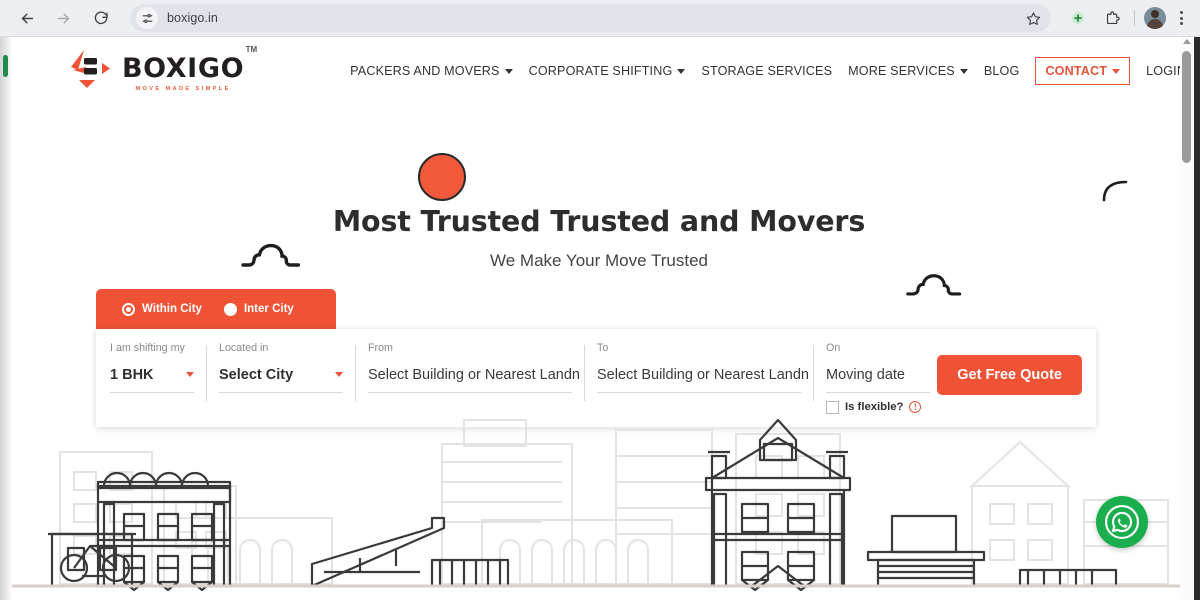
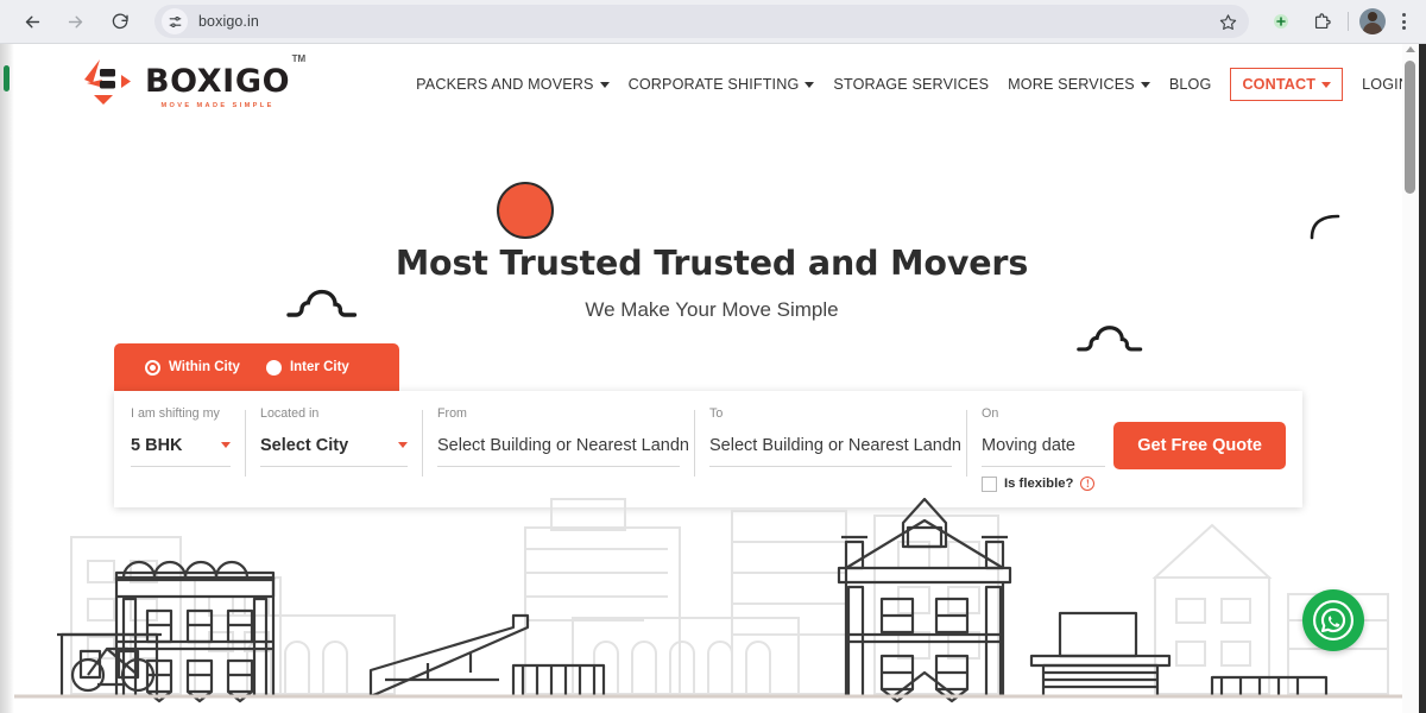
  boxigo.in
  BOXIGO
  TM
  PACKERS AND MOVERS
  CORPORATE SHIFTING
  STORAGE SERVICES
  MORE SERVICES
  BLOG
  CONTACT
  LOGI
  Most Trusted Trusted and Movers
- We Make Your Move Trusted
+ We Make Your Move Simple
  Within City
  Inter City
  I am shifting my
- 1 BHK
+ 5 BHK
  Located in
  Select City
  From
  Select Building or Nearest Landn
  To
  Select Building or Nearest Landn
  On
  Moving date
  Is flexible?
  !
  Get Free Quote
